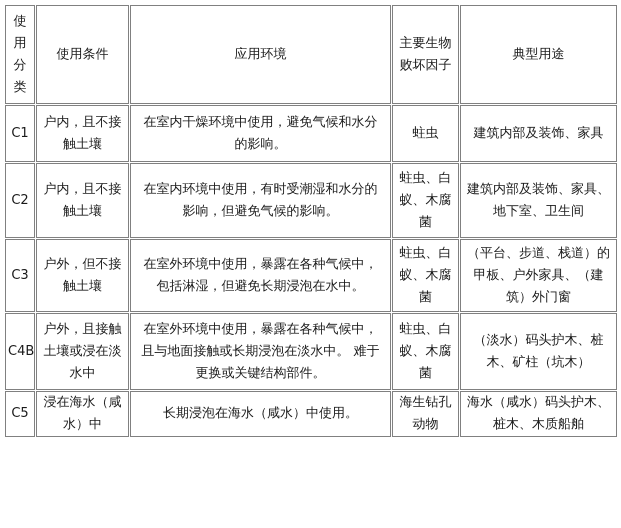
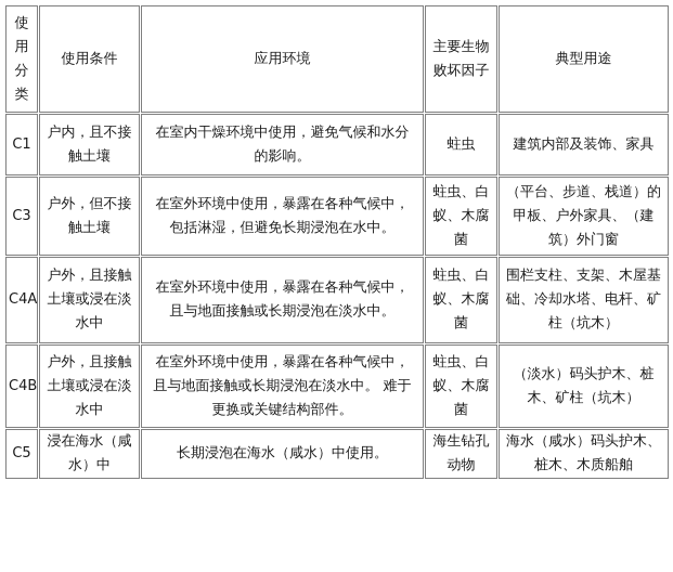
  使用分类	使用条件	应用环境	主要生物败坏因子	典型用途
  C1	户内，且不接触土壤	在室内干燥环境中使用，避免气候和水分的影响。	蛀虫	建筑内部及装饰、家具
- C2	户内，且不接触土壤	在室内环境中使用，有时受潮湿和水分的影响，但避免气候的影响。	蛀虫、白蚁、木腐菌	建筑内部及装饰、家具、地下室、卫生间
  C3	户外，但不接触土壤	在室外环境中使用，暴露在各种气候中，包括淋湿，但避免长期浸泡在水中。	蛀虫、白蚁、木腐菌	（平台、步道、栈道）的甲板、户外家具、（建筑）外门窗
+ C4A	户外，且接触土壤或浸在淡水中	在室外环境中使用，暴露在各种气候中，且与地面接触或长期浸泡在淡水中。	蛀虫、白蚁、木腐菌	围栏支柱、支架、木屋基础、冷却水塔、电杆、矿柱（坑木）
  C4B	户外，且接触土壤或浸在淡水中	在室外环境中使用，暴露在各种气候中，且与地面接触或长期浸泡在淡水中。 难于更换或关键结构部件。	蛀虫、白蚁、木腐菌	（淡水）码头护木、桩木、矿柱（坑木）
  C5	浸在海水（咸水）中	长期浸泡在海水（咸水）中使用。	海生钻孔动物	海水（咸水）码头护木、桩木、木质船舶
